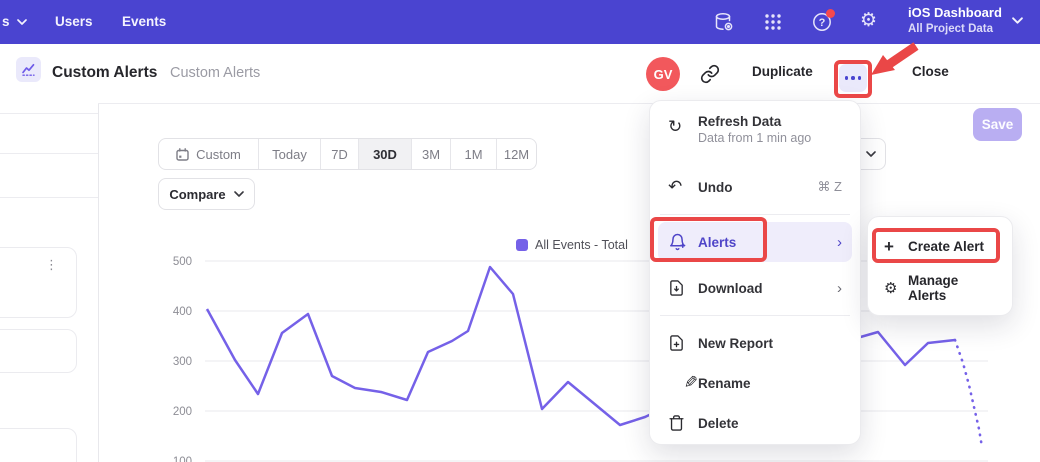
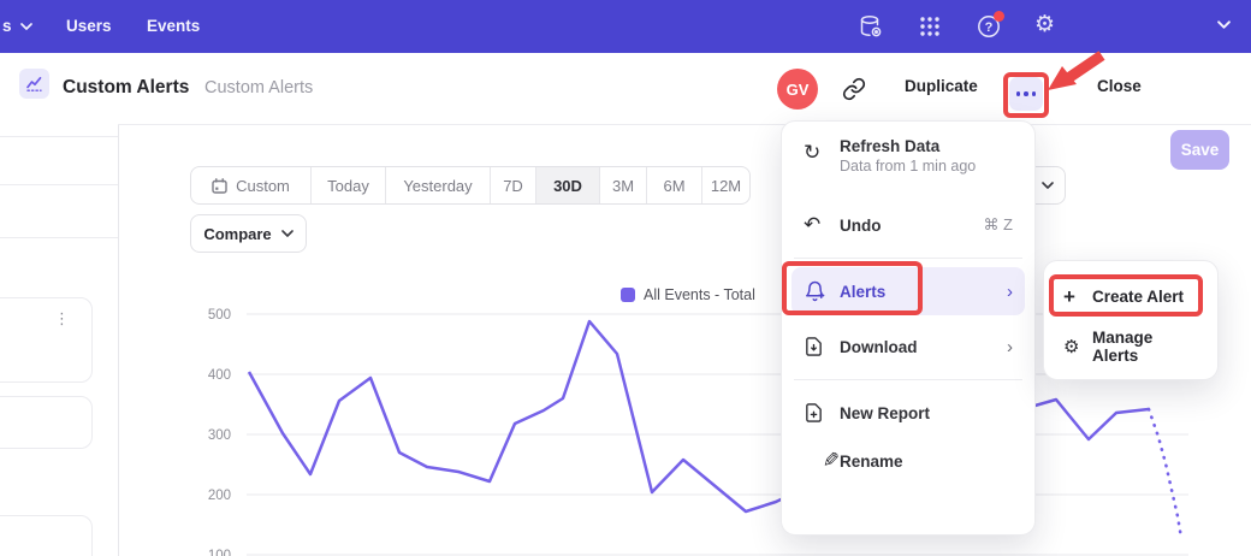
  500
  400
  300
  200
  All Events - Total
  ⋮
  Custom
  Today
+ Yesterday
  7D
  30D
  3M
- 1M
+ 6M
  12M
  Compare
  Custom Alerts
  Custom Alerts
  GV
  Duplicate
  Close
  Save
  s
  Users
  Events
  ?
  ⚙
- iOS Dashboard
- All Project Data
  ↻
  Refresh Data
  Data from 1 min ago
  ↶
  Undo
  ⌘ Z
  Alerts
  ›
  Download
  ›
  New Report
  Rename
- Delete
  +
  Create Alert
  ⚙
  Manage Alerts
